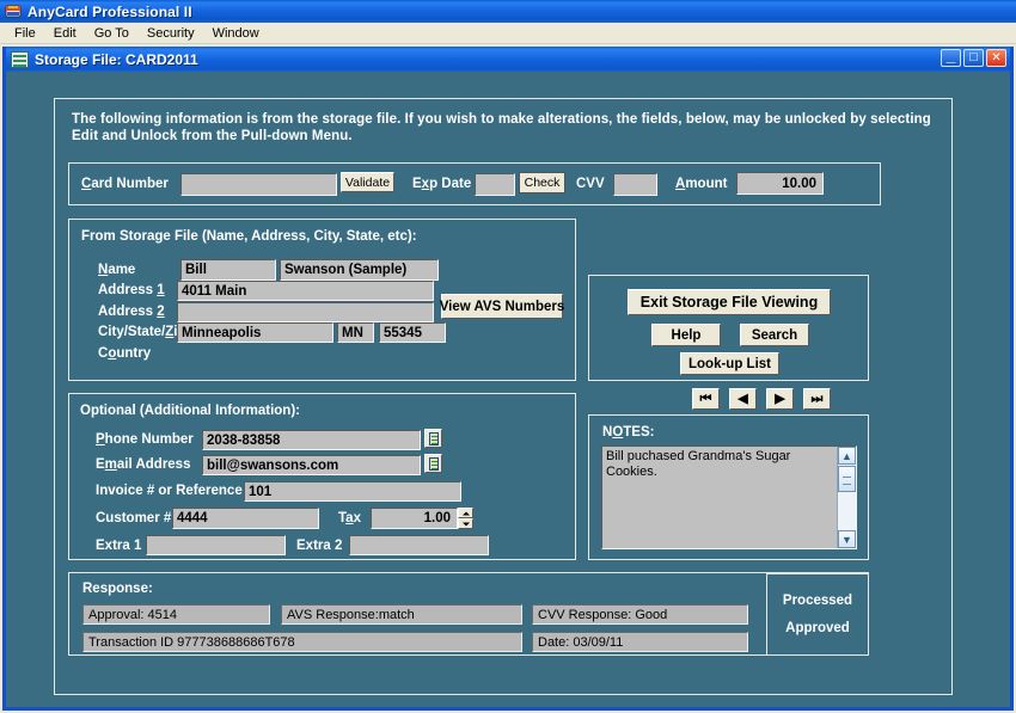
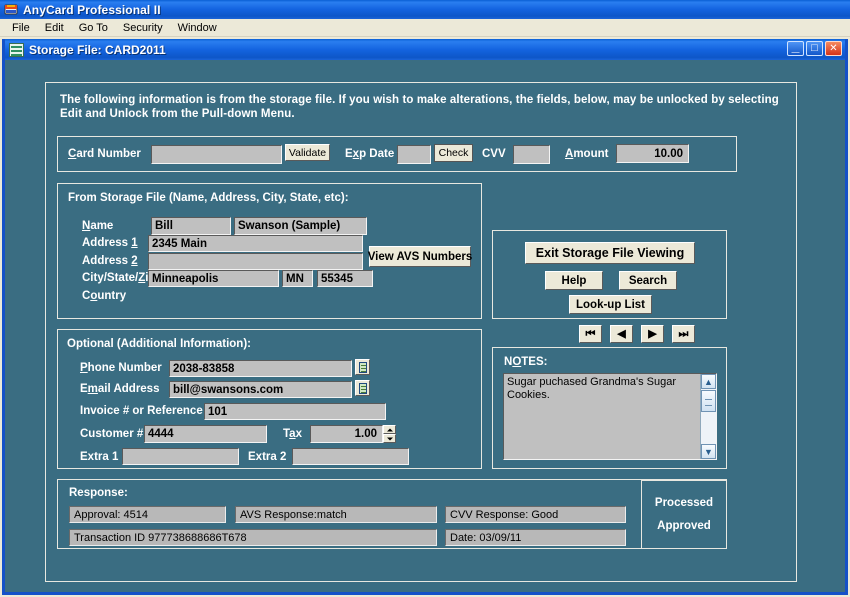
  AnyCard Professional II
  File
  Edit
  Go To
  Security
  Window
  Storage File: CARD2011
  _
  □
  ✕
  The following information is from the storage file. If you wish to make alterations, the fields, below, may be unlocked by selecting Edit and Unlock from the Pull-down Menu.
  Card Number
  Validate
  Exp Date
  Check
  CVV
  Amount
  10.00
  From Storage File (Name, Address, City, State, etc):
  Name
  Bill
  Swanson (Sample)
  Address 1
- 4011 Main
+ 2345 Main
  Address 2
  View AVS Numbers
  City/State/Zi
  Minneapolis
  MN
  55345
  Country
  Optional (Additional Information):
  Phone Number
  2038-83858
  Email Address
  bill@swansons.com
  Invoice # or Reference
  101
  Customer #
  4444
  Tax
  1.00
  Extra 1
  Extra 2
  Exit Storage File Viewing
  Help
  Search
  Look-up List
  ⏮
  ◀
  ▶
  ⏭
  NOTES:
- Bill puchased Grandma's Sugar Cookies.
+ Sugar puchased Grandma's Sugar Cookies.
  ▲
  ▼
  Response:
  Approval: 4514
  AVS Response:match
  CVV Response: Good
  Transaction ID 977738688686T678
  Date: 03/09/11
  Processed
  Approved
